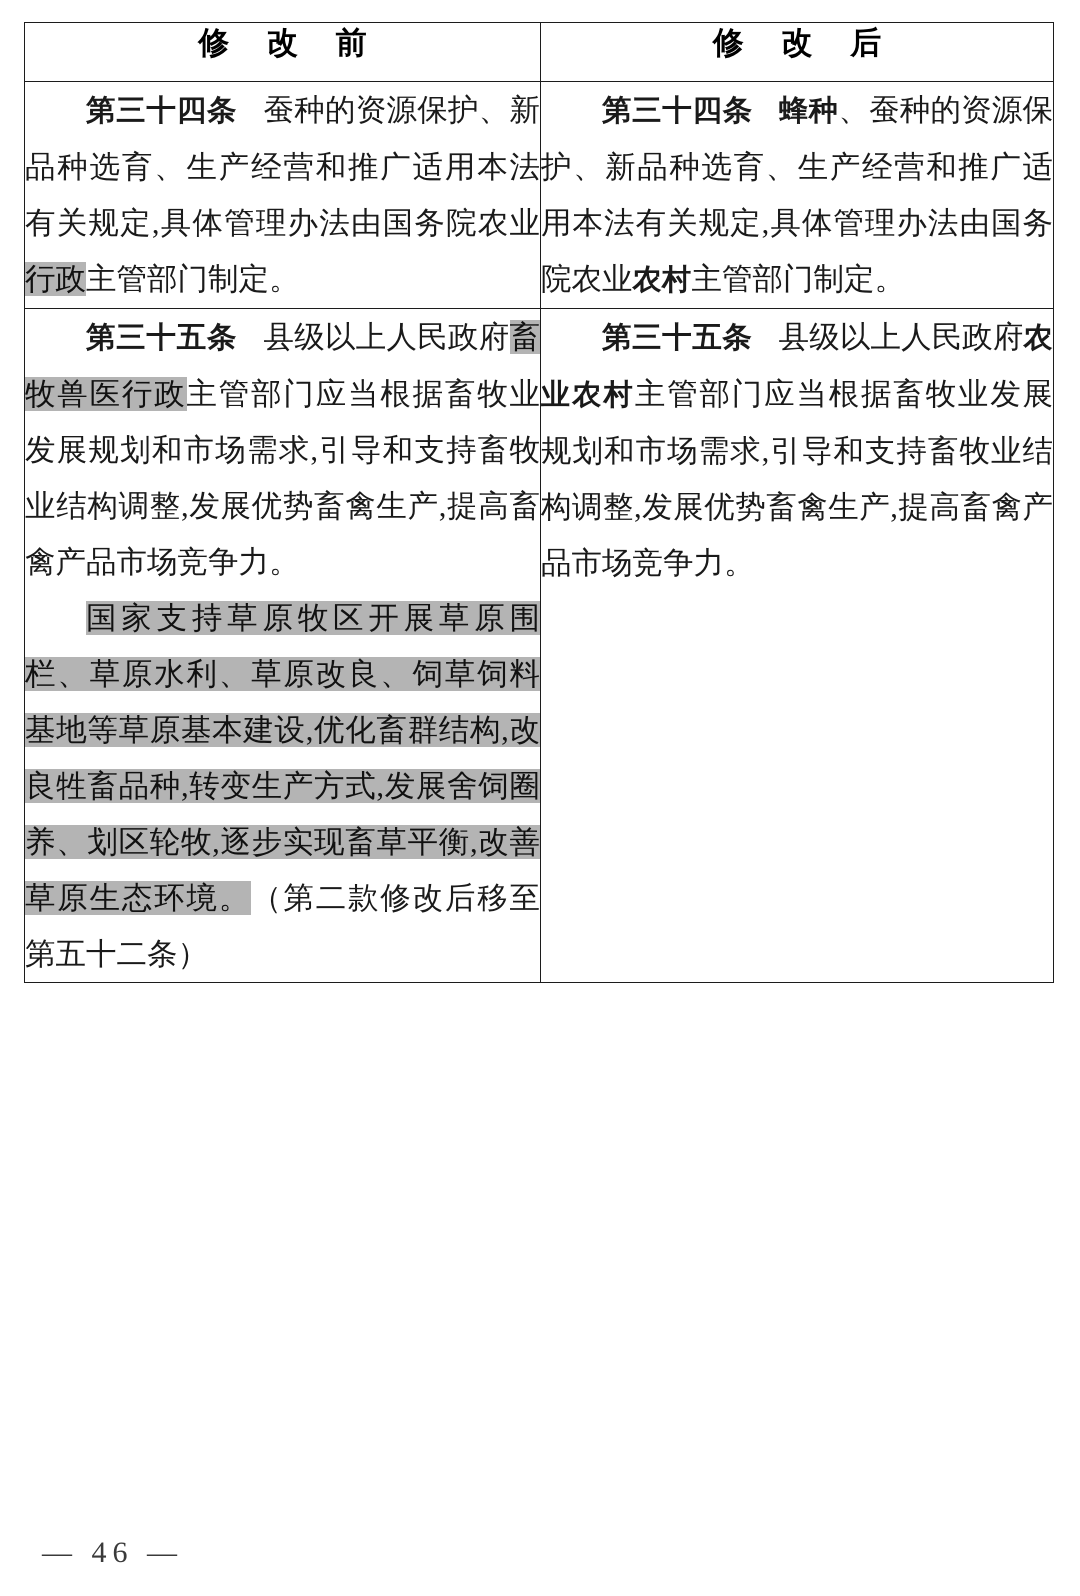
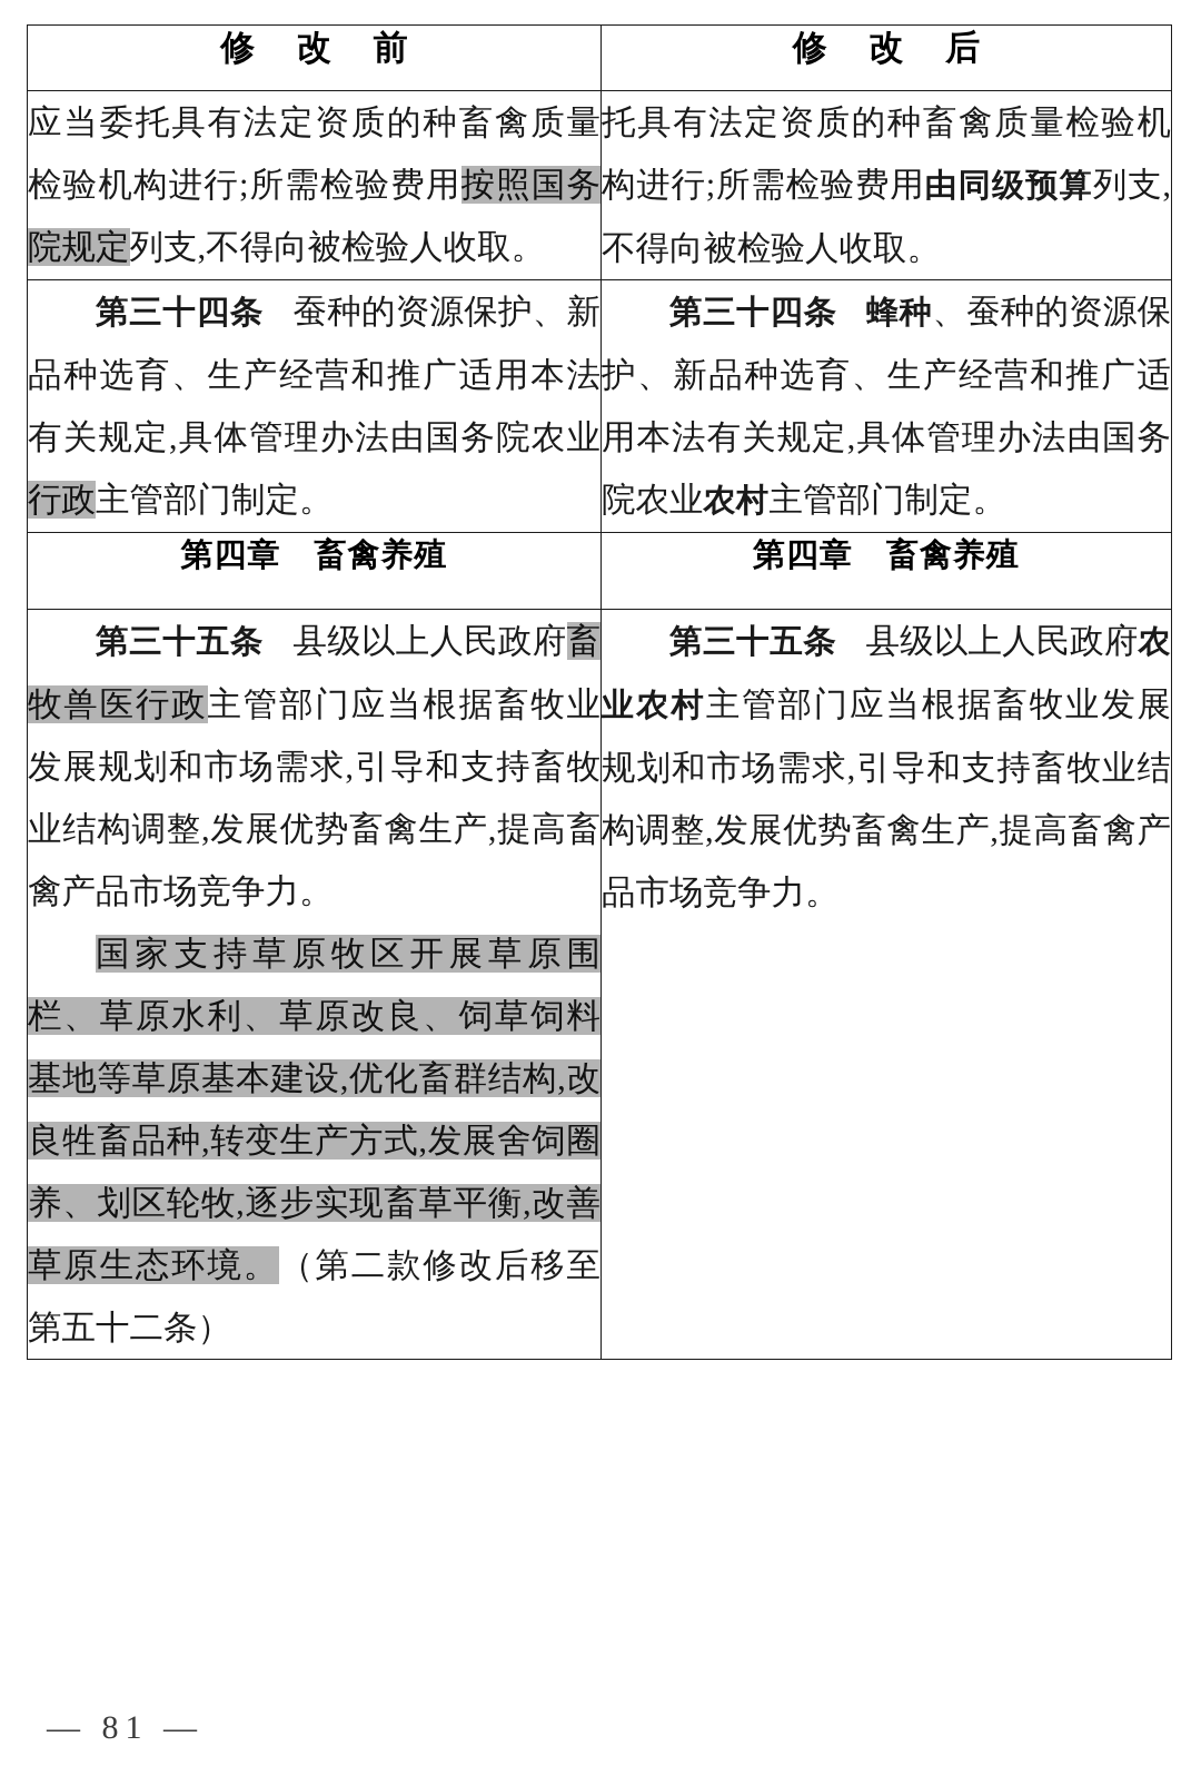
  修 改 前	修 改 后
+ 应当委托具有法定资质的种畜禽质量检验机构进行;所需检验费用按照国务院规定列支,不得向被检验人收取。	托具有法定资质的种畜禽质量检验机构进行;所需检验费用由同级预算列支,不得向被检验人收取。
  第三十四条 蚕种的资源保护、新品种选育、生产经营和推广适用本法有关规定,具体管理办法由国务院农业行政主管部门制定。	第三十四条 蜂种、蚕种的资源保护、新品种选育、生产经营和推广适用本法有关规定,具体管理办法由国务院农业农村主管部门制定。
+ 第四章 畜禽养殖	第四章 畜禽养殖
  第三十五条 县级以上人民政府畜牧兽医行政主管部门应当根据畜牧业发展规划和市场需求,引导和支持畜牧业结构调整,发展优势畜禽生产,提高畜禽产品市场竞争力。国家支持草原牧区开展草原围栏、草原水利、草原改良、饲草饲料基地等草原基本建设,优化畜群结构,改良牲畜品种,转变生产方式,发展舍饲圈养、划区轮牧,逐步实现畜草平衡,改善草原生态环境。（第二款修改后移至第五十二条）	第三十五条 县级以上人民政府农业农村主管部门应当根据畜牧业发展规划和市场需求,引导和支持畜牧业结构调整,发展优势畜禽生产,提高畜禽产品市场竞争力。
- — 46 —
+ — 81 —
